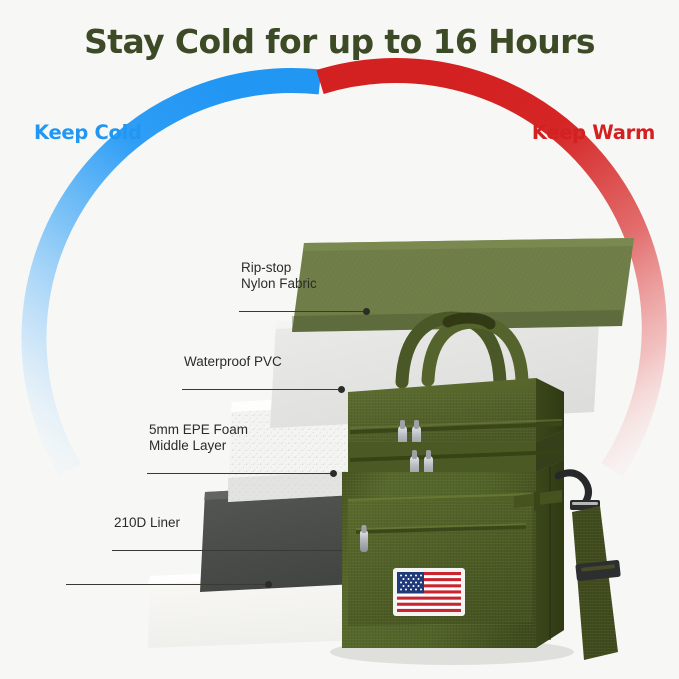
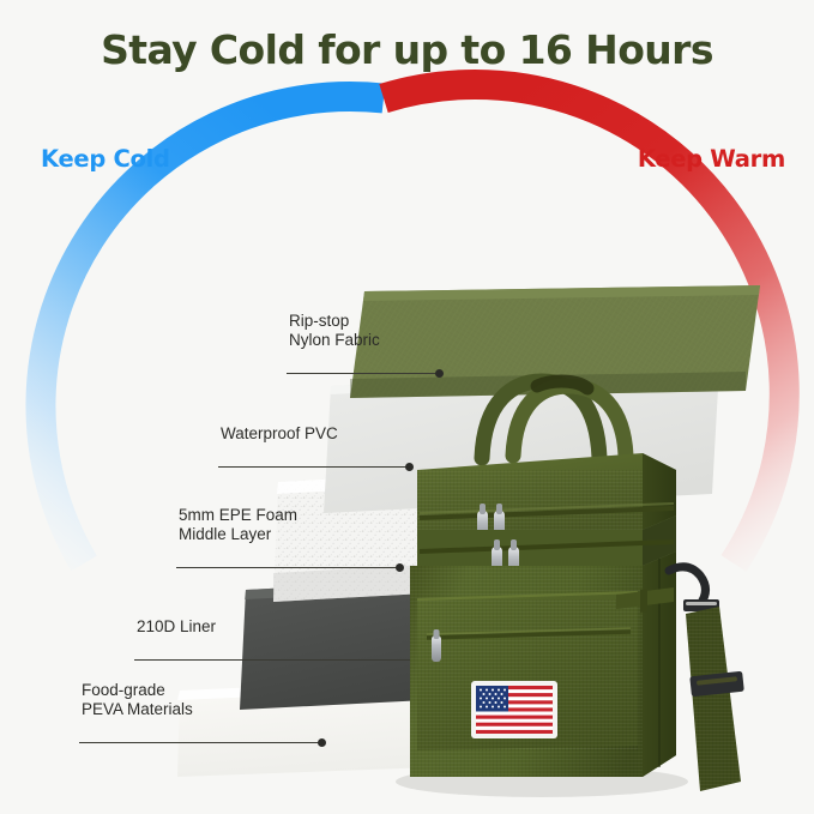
  Stay Cold for up to 16 Hours
  Keep Cold
  Keep Warm
  Rip-stop
  Nylon Fabric
  Waterproof PVC
  5mm EPE Foam
  Middle Layer
  210D Liner
+ Food-grade
+ PEVA Materials
